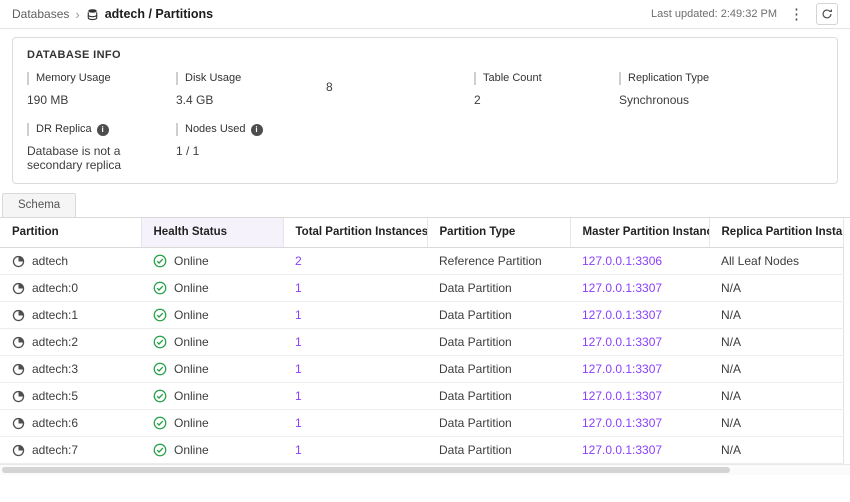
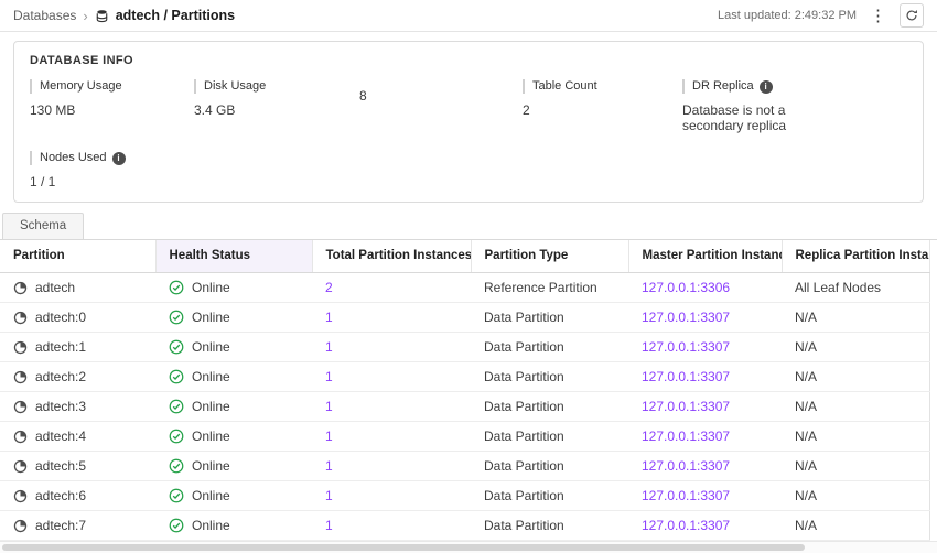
  Databases
  ›
  adtech / Partitions
  Last updated: 2:49:32 PM
  ⋮
  DATABASE INFO
  Memory Usage
- 190 MB
+ 130 MB
  Disk Usage
  3.4 GB
  8
  Table Count
  2
- Replication Type
- Synchronous
  DR Replica
  i
  Database is not a secondary replica
  Nodes Used
  i
  1 / 1
  Schema
  Partition	Health Status	Total Partition Instances	Partition Type	Master Partition Instan	Replica Partition Insta
  adtech	Online	2	Reference Partition	127.0.0.1:3306	All Leaf Nodes
  adtech:0	Online	1	Data Partition	127.0.0.1:3307	N/A
  adtech:1	Online	1	Data Partition	127.0.0.1:3307	N/A
  adtech:2	Online	1	Data Partition	127.0.0.1:3307	N/A
  adtech:3	Online	1	Data Partition	127.0.0.1:3307	N/A
+ adtech:4	Online	1	Data Partition	127.0.0.1:3307	N/A
  adtech:5	Online	1	Data Partition	127.0.0.1:3307	N/A
  adtech:6	Online	1	Data Partition	127.0.0.1:3307	N/A
  adtech:7	Online	1	Data Partition	127.0.0.1:3307	N/A
